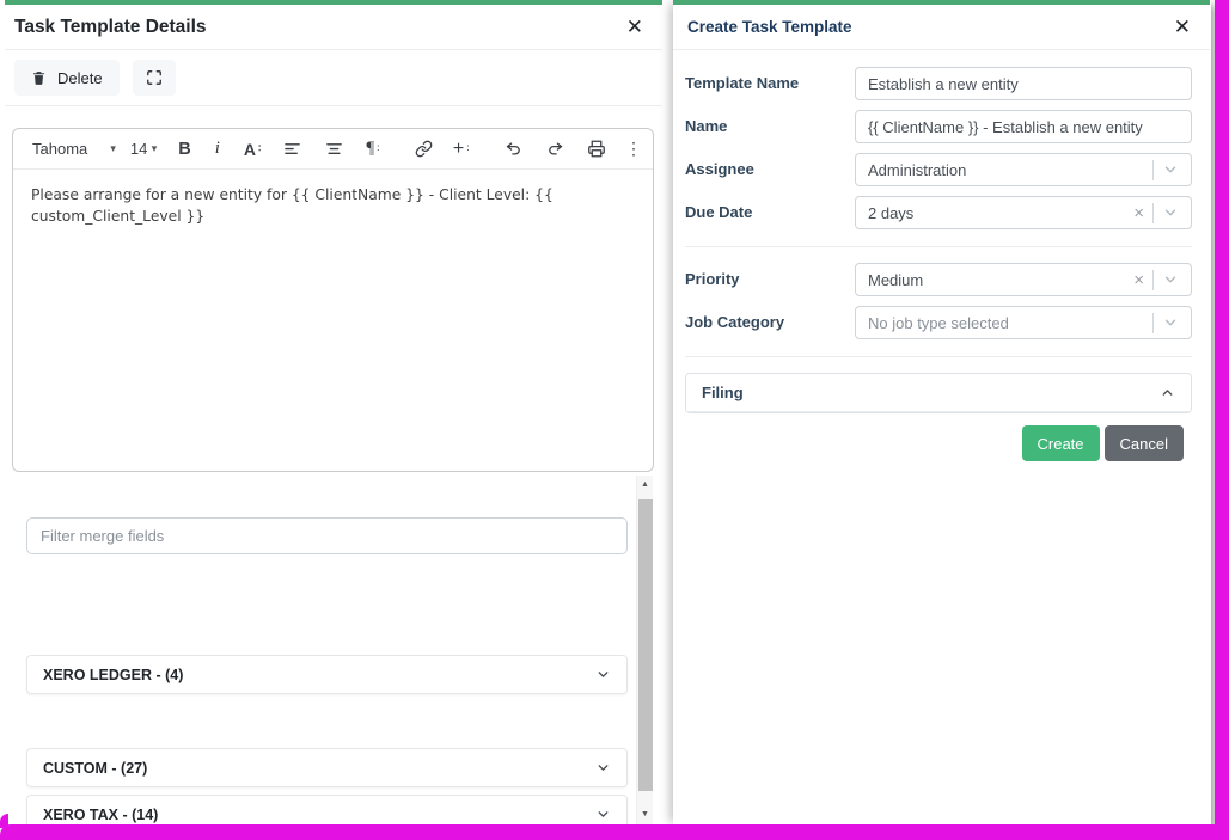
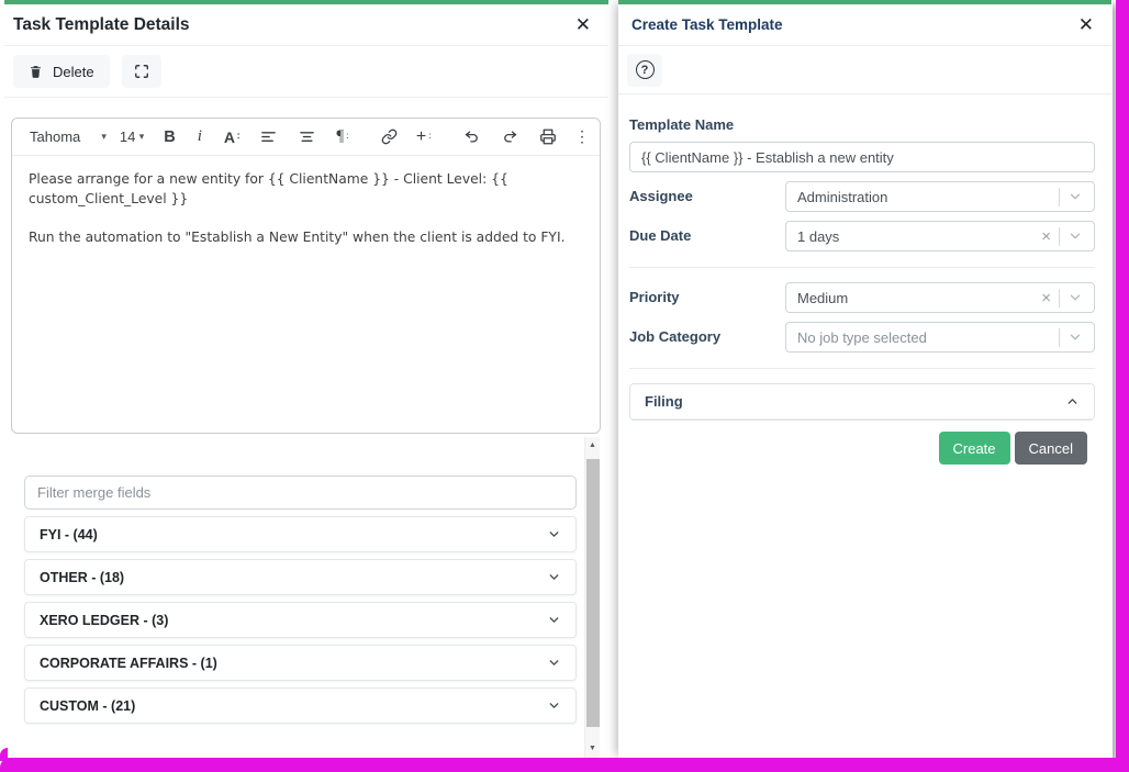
  Task Template Details
  ✕
  Delete
  Tahoma
  ▾
  14
  ▾
  B
  i
  A
  ∶
  ¶
  ∶
  +
  ∶
  ⋮
  Please arrange for a new entity for {{ ClientName }} - Client Level: {{ custom_Client_Level }}
+ Run the automation to "Establish a New Entity" when the client is added to FYI.
  Filter merge fields
+ FYI - (44)
+ OTHER - (18)
- XERO LEDGER - (4)
+ XERO LEDGER - (3)
+ CORPORATE AFFAIRS - (1)
- CUSTOM - (27)
+ CUSTOM - (21)
- XERO TAX - (14)
  Create Task Template
  ✕
+ ?
  Template Name
- Establish a new entity
- Name
  {{ ClientName }} - Establish a new entity
  Assignee
  Administration
  Due Date
- 2 days
+ 1 days
  ×
  Priority
  Medium
  ×
  Job Category
  No job type selected
  Filing
  Create
  Cancel
